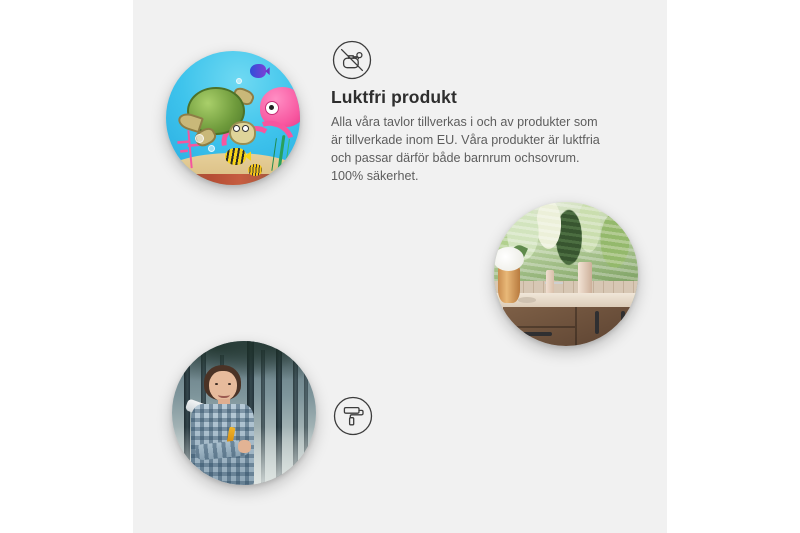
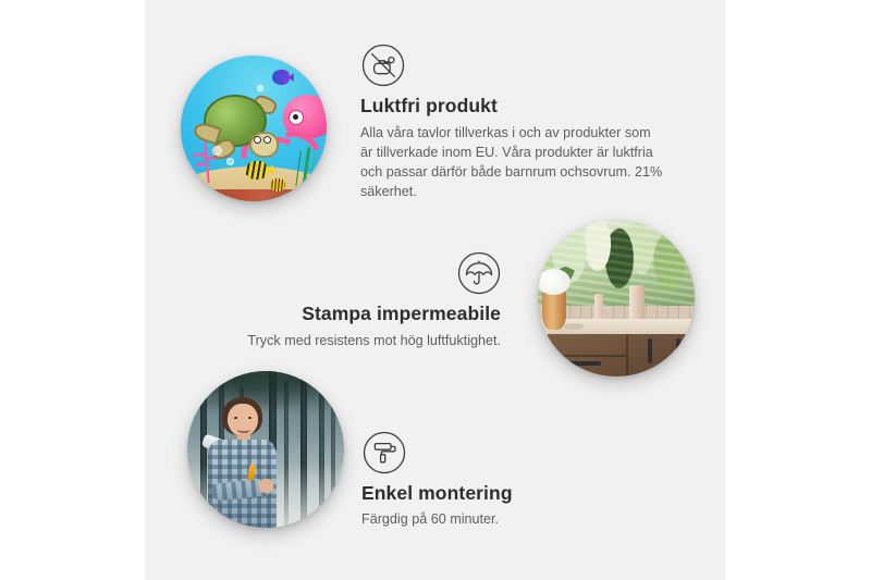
  Luktfri produkt
- Alla våra tavlor tillverkas i och av produkter som är tillverkade inom EU. Våra produkter är luktfria och passar därför både barnrum ochsovrum. 100% säkerhet.
+ Alla våra tavlor tillverkas i och av produkter som är tillverkade inom EU. Våra produkter är luktfria och passar därför både barnrum ochsovrum. 21% säkerhet.
+ Stampa impermeabile
+ Tryck med resistens mot hög luftfuktighet.
+ Enkel montering
+ Färgdig på 60 minuter.
